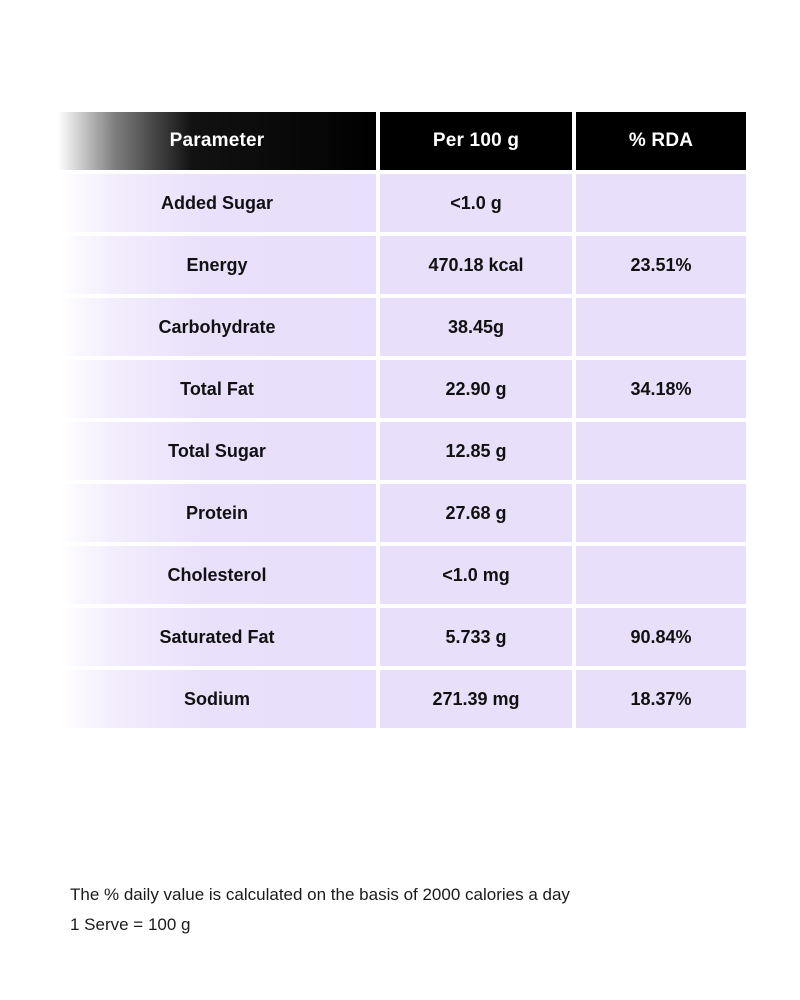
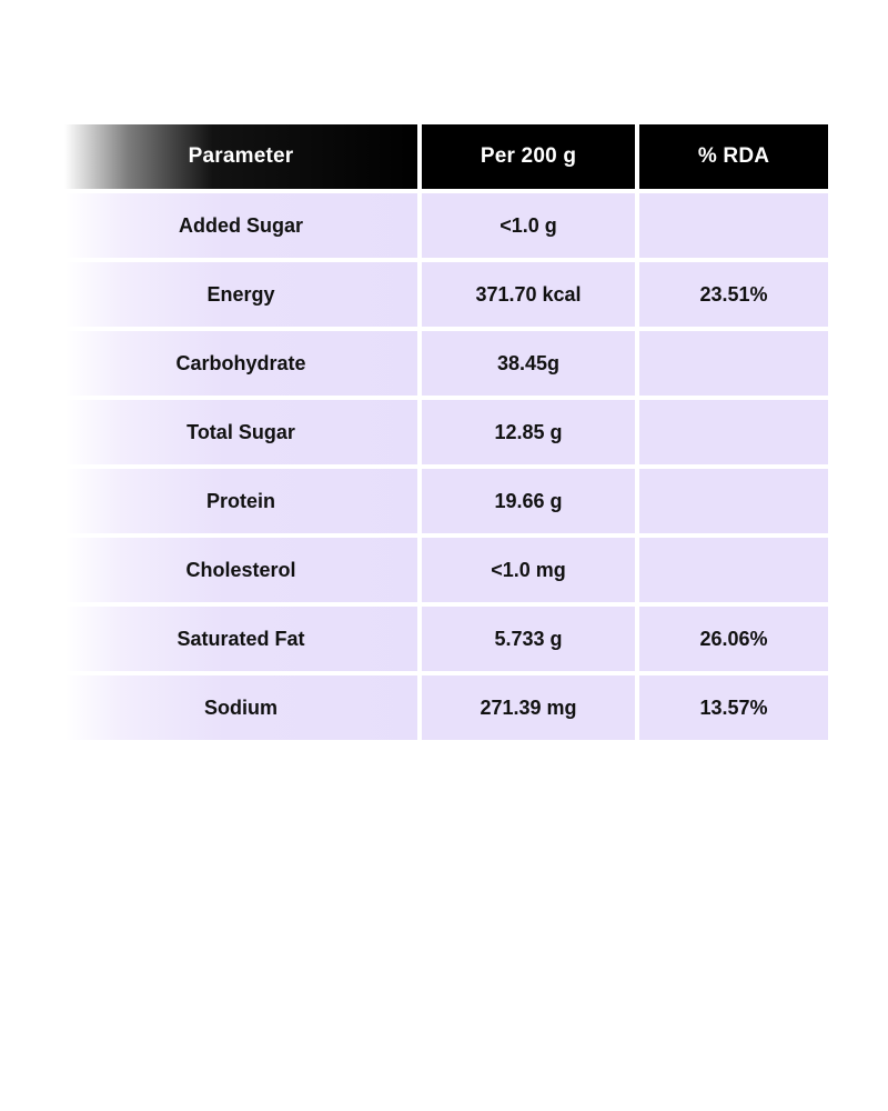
- Parameter	Per 100 g	% RDA
+ Parameter	Per 200 g	% RDA
  Added Sugar	<1.0 g
- Energy	470.18 kcal	23.51%
+ Energy	371.70 kcal	23.51%
  Carbohydrate	38.45g
- Total Fat	22.90 g	34.18%
  Total Sugar	12.85 g
- Protein	27.68 g
+ Protein	19.66 g
  Cholesterol	<1.0 mg
- Saturated Fat	5.733 g	90.84%
+ Saturated Fat	5.733 g	26.06%
- Sodium	271.39 mg	18.37%
+ Sodium	271.39 mg	13.57%
- The % daily value is calculated on the basis of 2000 calories a day
- 1 Serve = 100 g
